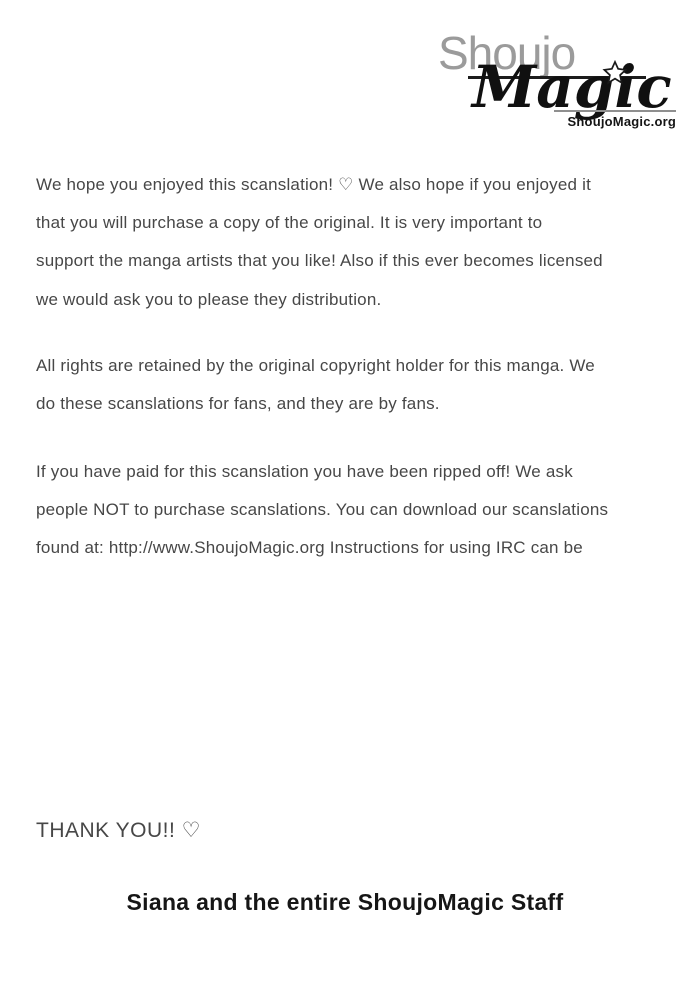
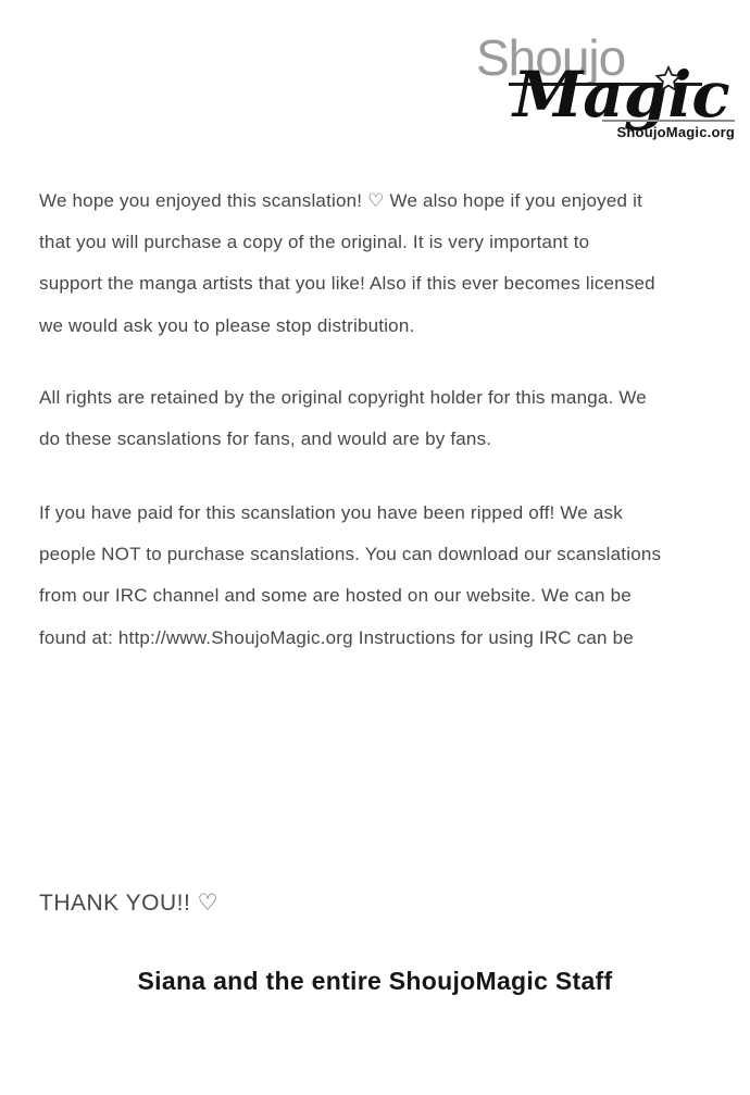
  Shoujo
  Magic
  ShoujoMagic.org
  We hope you enjoyed this scanslation! ♡ We also hope if you enjoyed it
  that you will purchase a copy of the original. It is very important to
  support the manga artists that you like! Also if this ever becomes licensed
- we would ask you to please they distribution.
+ we would ask you to please stop distribution.
  All rights are retained by the original copyright holder for this manga. We
- do these scanslations for fans, and they are by fans.
+ do these scanslations for fans, and would are by fans.
  If you have paid for this scanslation you have been ripped off! We ask
  people NOT to purchase scanslations. You can download our scanslations
+ from our IRC channel and some are hosted on our website. We can be
  found at: http://www.ShoujoMagic.org Instructions for using IRC can be
  THANK YOU!! ♡
  Siana and the entire ShoujoMagic Staff
